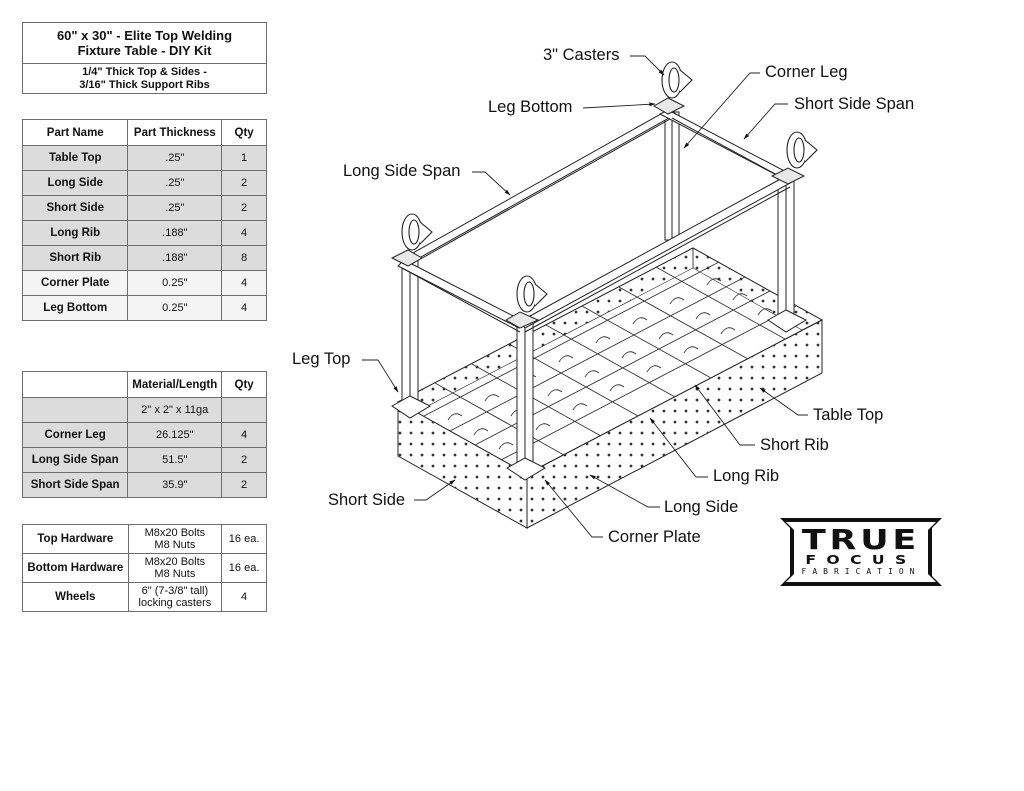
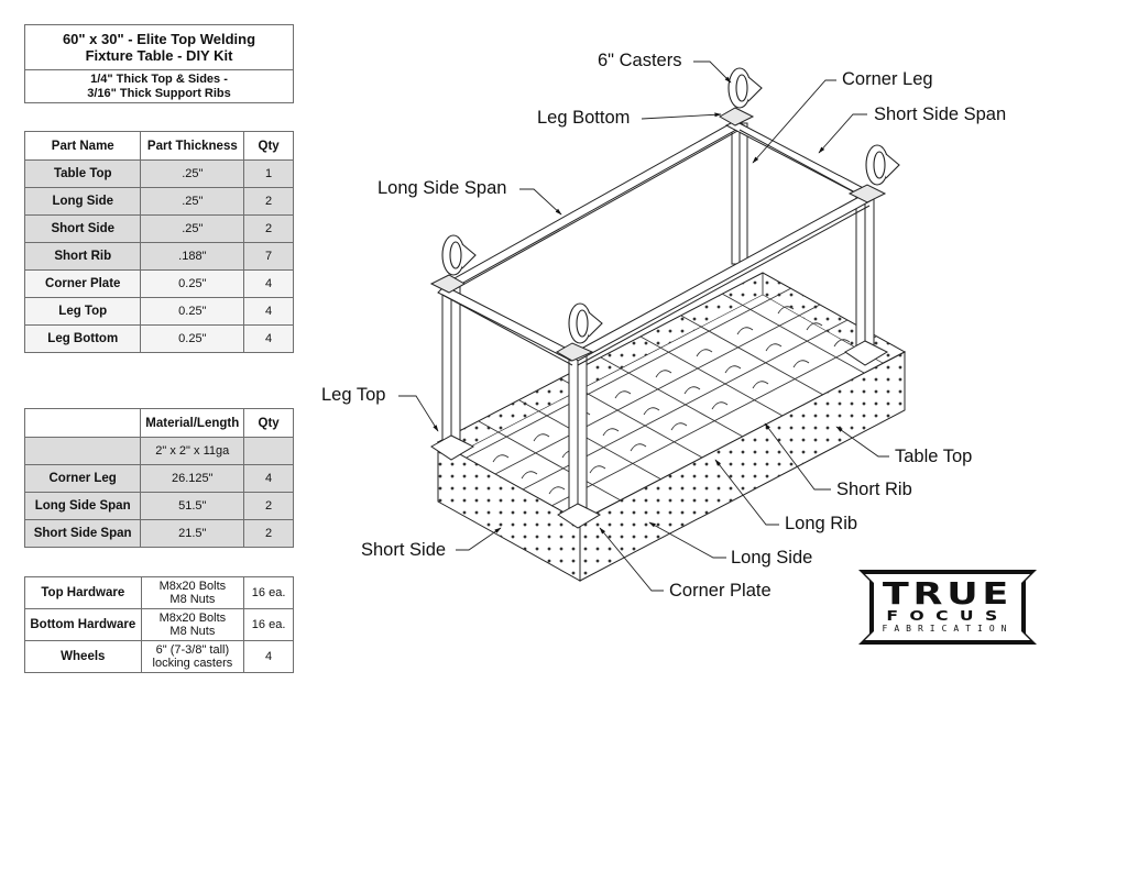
  60" x 30" - Elite Top Welding Fixture Table - DIY Kit
  1/4" Thick Top & Sides - 3/16" Thick Support Ribs
  Part Name	Part Thickness	Qty
  Table Top	.25"	1
  Long Side	.25"	2
  Short Side	.25"	2
- Long Rib	.188"	4
- Short Rib	.188"	8
+ Short Rib	.188"	7
  Corner Plate	0.25"	4
+ Leg Top	0.25"	4
  Leg Bottom	0.25"	4
  	Material/Length	Qty
  	2" x 2" x 11ga
  Corner Leg	26.125"	4
  Long Side Span	51.5"	2
- Short Side Span	35.9"	2
+ Short Side Span	21.5"	2
  Top Hardware	M8x20 Bolts M8 Nuts	16 ea.
  Bottom Hardware	M8x20 Bolts M8 Nuts	16 ea.
  Wheels	6" (7-3/8" tall) locking casters	4
- 3" Casters
+ 6" Casters
  Leg Bottom
  Corner Leg
  Short Side Span
  Long Side Span
  Leg Top
  Table Top
  Short Rib
  Long Rib
  Long Side
  Short Side
  Corner Plate
  TRUE
  FOCUS
  FABRICATION
